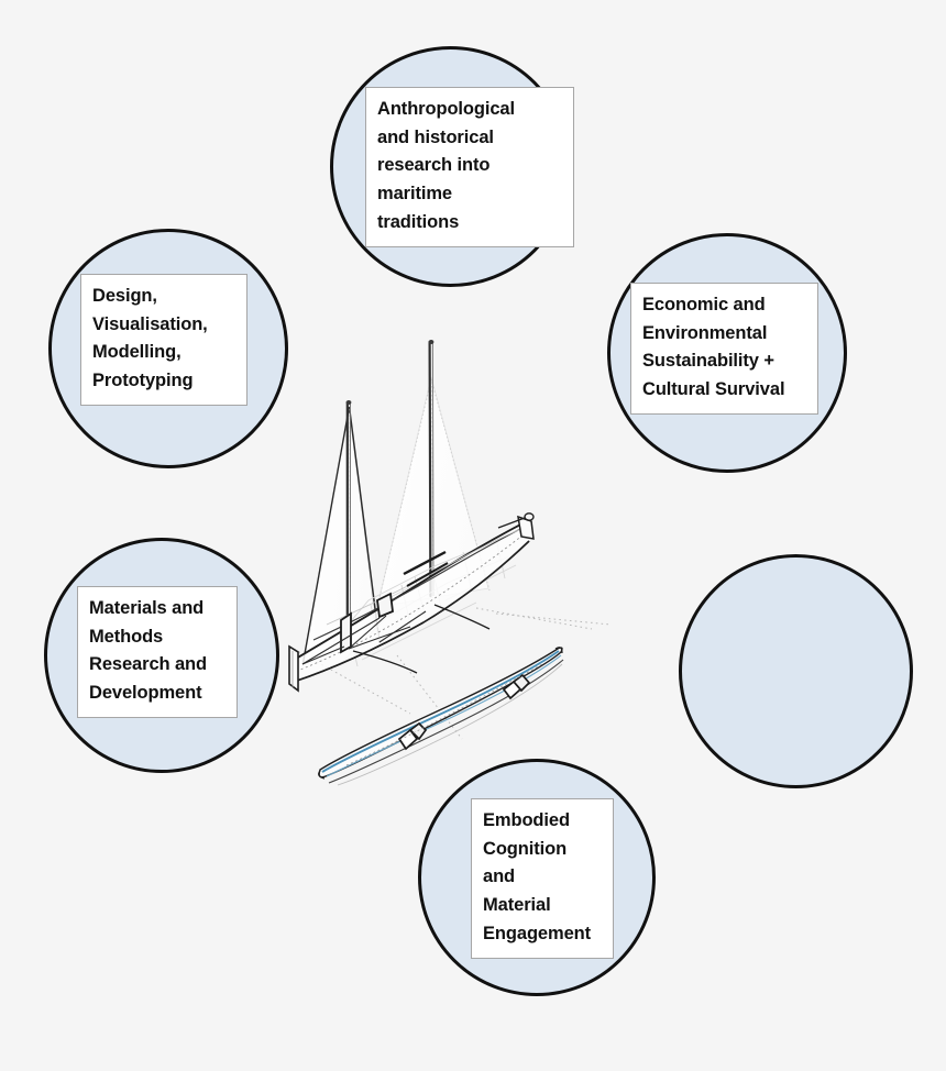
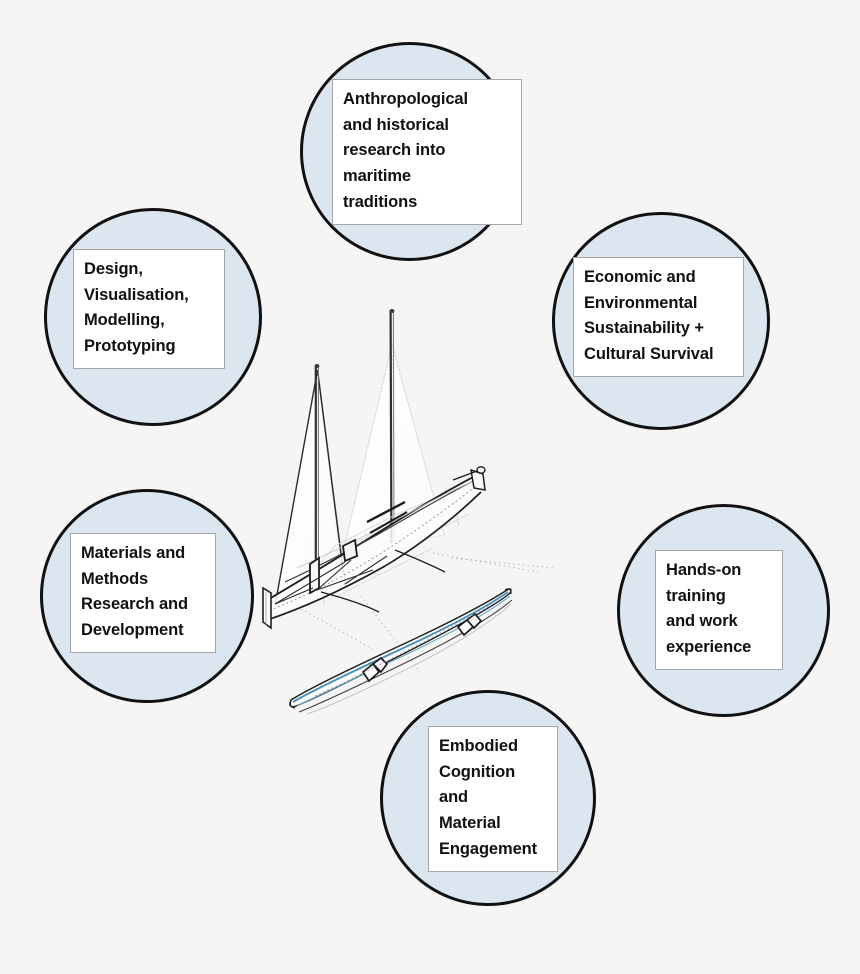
  Anthropological
  and historical
  research into
  maritime
  traditions
  Design,
  Visualisation,
  Modelling,
  Prototyping
  Economic and
  Environmental
  Sustainability +
  Cultural Survival
  Materials and
  Methods
  Research and
  Development
+ Hands-on
+ training
+ and work
+ experience
  Embodied
  Cognition
  and
  Material
  Engagement
